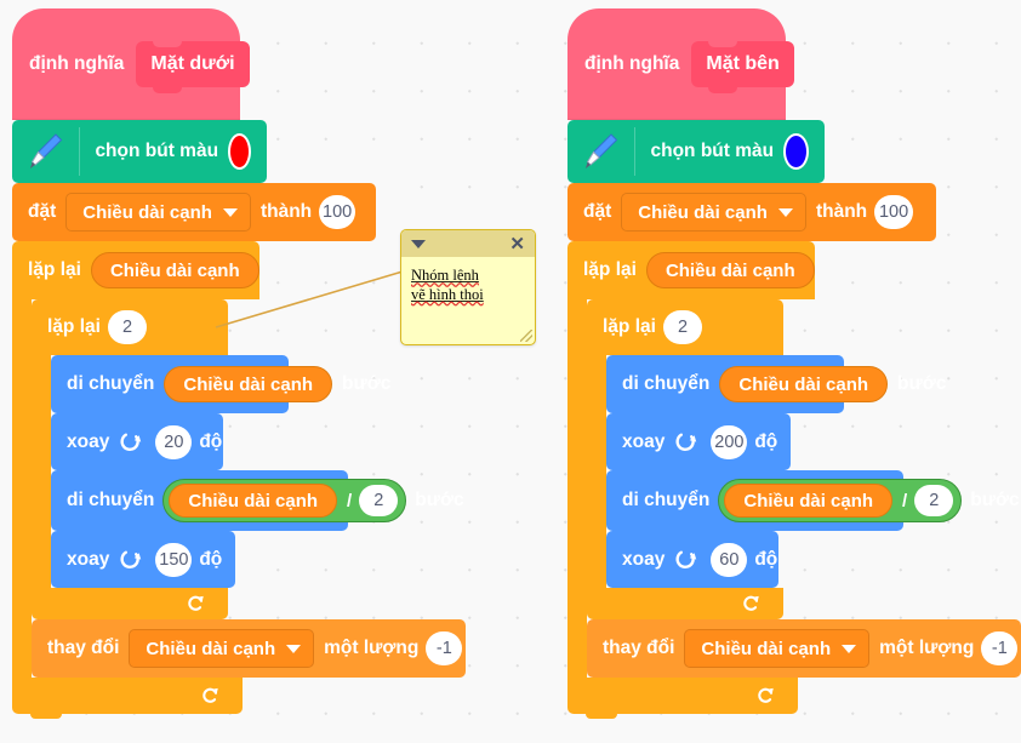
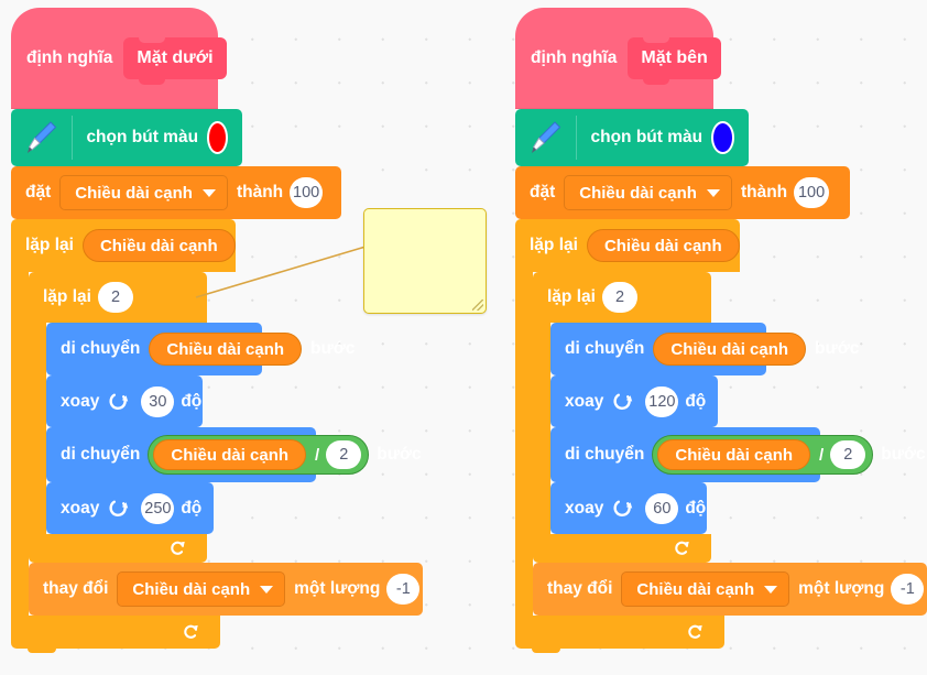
  định nghĩa
  Mặt dưới
  chọn bút màu
  đặt
  Chiều dài cạnh
  thành
  100
  lặp lại
  Chiều dài cạnh
  lặp lại
  2
  di chuyển
  Chiều dài cạnh
  bước
  xoay
- 20
+ 30
  độ
  di chuyển
  Chiều dài cạnh
  /
  2
  xoay
- 150
+ 250
  độ
  thay đổi
  Chiều dài cạnh
  một lượng
  -1
- ✕
- Nhóm lệnh
- vẽ hình thoi
  định nghĩa
  Mặt bên
  chọn bút màu
  đặt
  Chiều dài cạnh
  thành
  100
  lặp lại
  Chiều dài cạnh
  lặp lại
  2
  di chuyển
  Chiều dài cạnh
  xoay
- 200
+ 120
  độ
  di chuyển
  Chiều dài cạnh
  /
  2
  xoay
  60
  độ
  thay đổi
  Chiều dài cạnh
  một lượng
  -1
